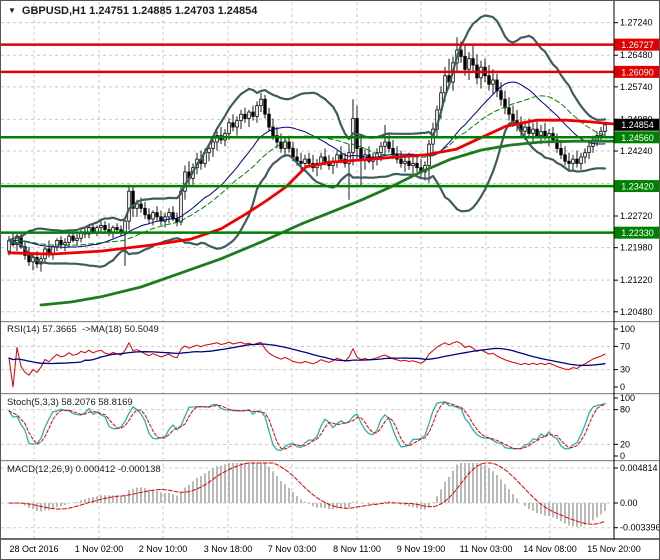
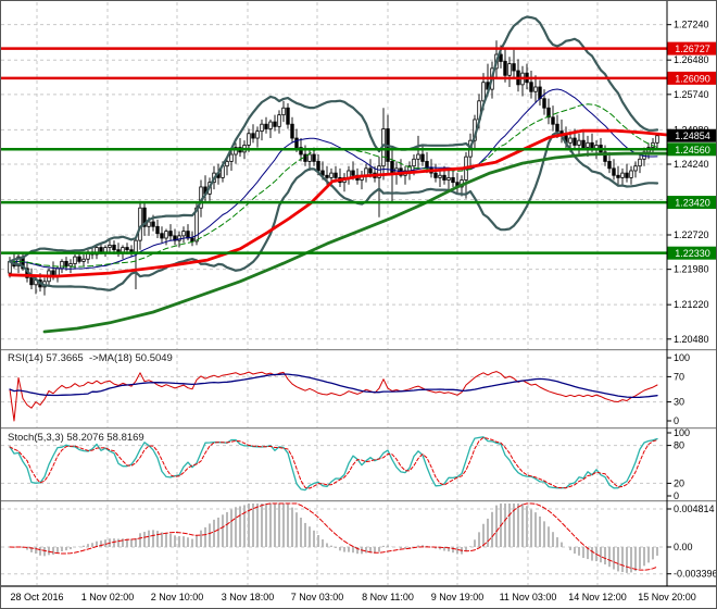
  1.27240
  1.26480
  1.25740
  1.24240
  1.22720
  1.21980
  1.21220
  1.20480
  100
  70
  30
  0
  100
  80
  20
  0
  0.004814
  0.00
  -0.003396
  1.26727
  1.26090
  1.24560
  1.23420
  1.22330
  1.24854
  28 Oct 2016
  1 Nov 02:00
  2 Nov 10:00
  3 Nov 18:00
  7 Nov 03:00
  8 Nov 11:00
  9 Nov 19:00
  11 Nov 03:00
- 14 Nov 08:00
+ 14 Nov 12:00
  15 Nov 20:00
- ▼ GBPUSD,H1 1.24751 1.24885 1.24703 1.24854
  RSI(14) 57.3665 ->MA(18) 50.5049
  Stoch(5,3,3) 58.2076 58.8169
- MACD(12,26,9) 0.000412 -0.000138
